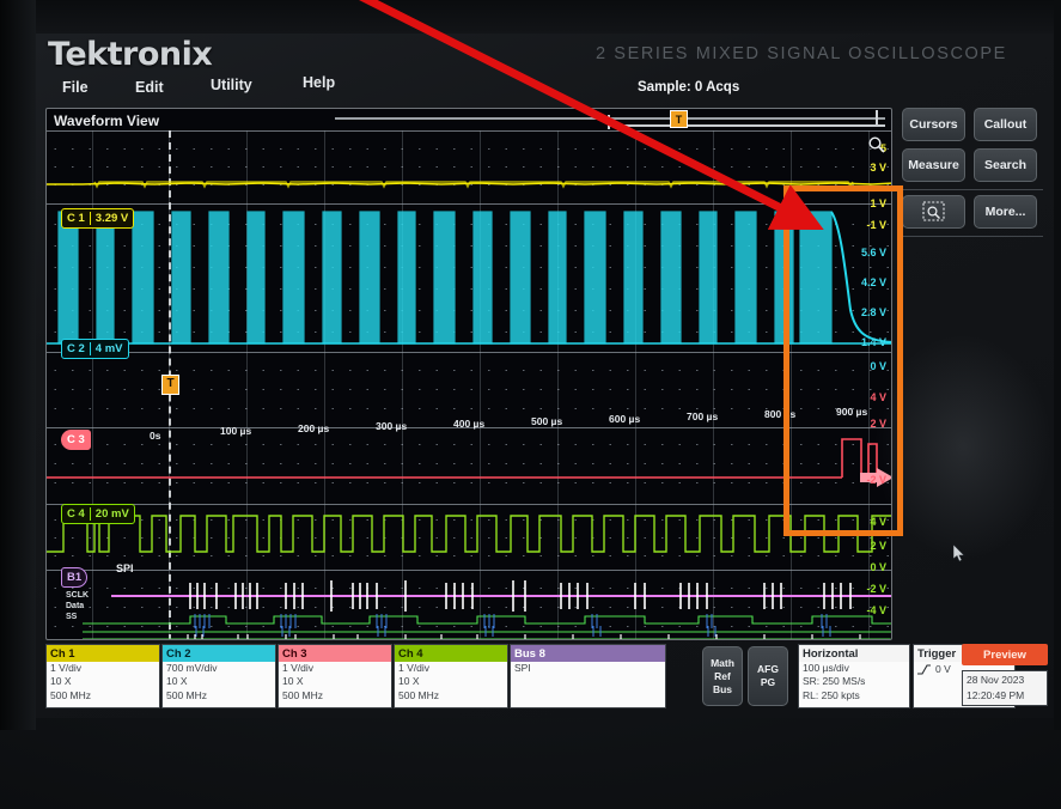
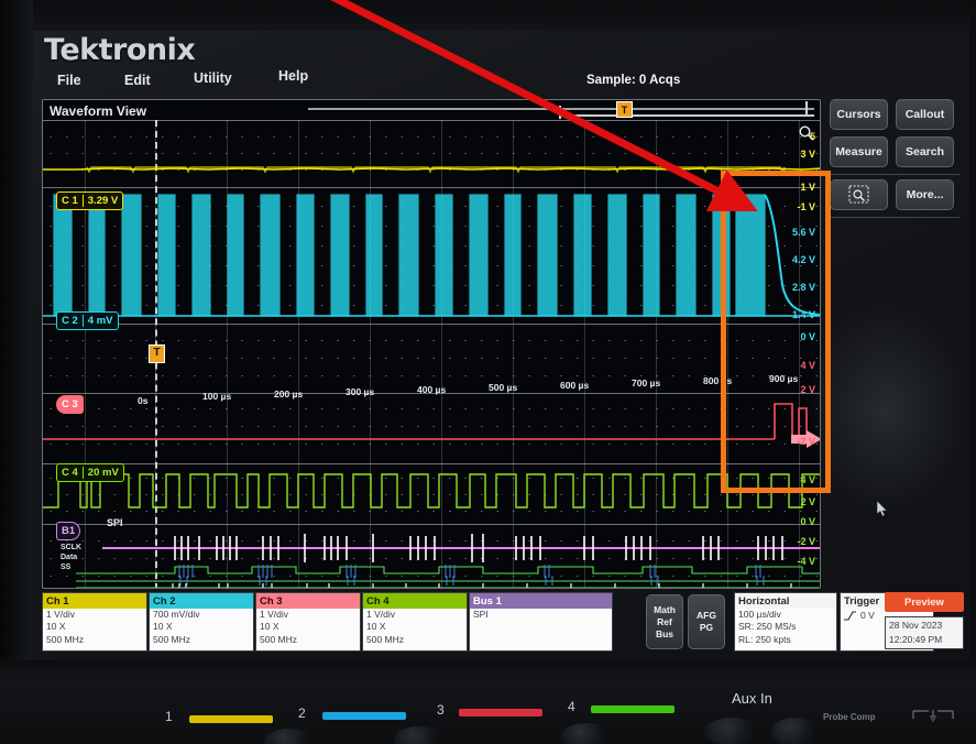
  Tektronix
- 2 SERIES MIXED SIGNAL OSCILLOSCOPE
  File
  Edit
  Utility
  Help
  Sample: 0 Acqs
  T
  Waveform View
  0s
  100 µs
  200 µs
  300 µs
  400 µs
  500 µs
  600 µs
  700 µs
  800 µs
  900 µs
  C 1
  3.29 V
  C 2
  4 mV
  C 3
  C 4
  20 mV
  B1
  SPI
  T
  5
  3 V
  1 V
  -1 V
  5.6 V
  4.2 V
  2.8 V
  0 V
  -2 V
  -4 V
  Cursors
  Callout
  Measure
  Search
  More...
  Ch 1
  1 V/div
  10 X
  500 MHz
  Ch 2
  700 mV/div
  10 X
  500 MHz
  Ch 3
  1 V/div
  10 X
  500 MHz
  Ch 4
  1 V/div
  10 X
  500 MHz
- Bus 8
+ Bus 1
  SPI
  Math
  Ref
  Bus
  AFG
  PG
  Horizontal
  100 µs/div
  SR: 250 MS/s
  RL: 250 kpts
  Trigger
  0 V
  Preview
  28 Nov 2023
  12:20:49 PM
+ 1
+ 2
+ 3
+ 4
+ Aux In
+ Probe Comp
